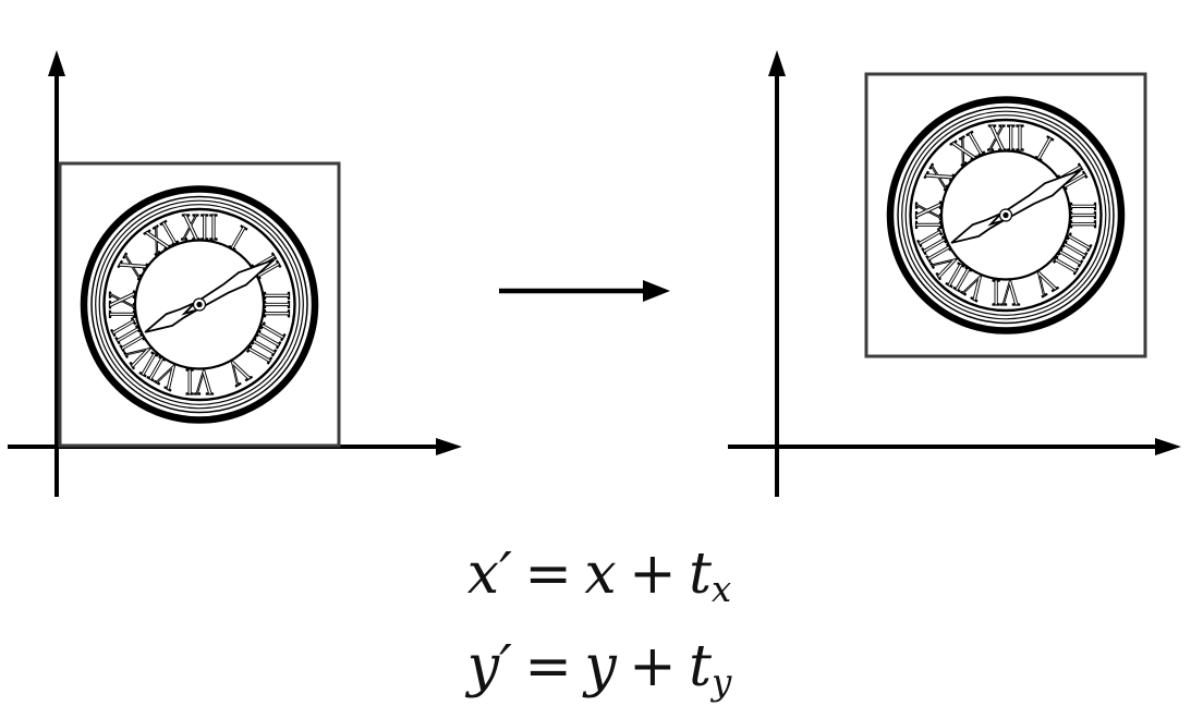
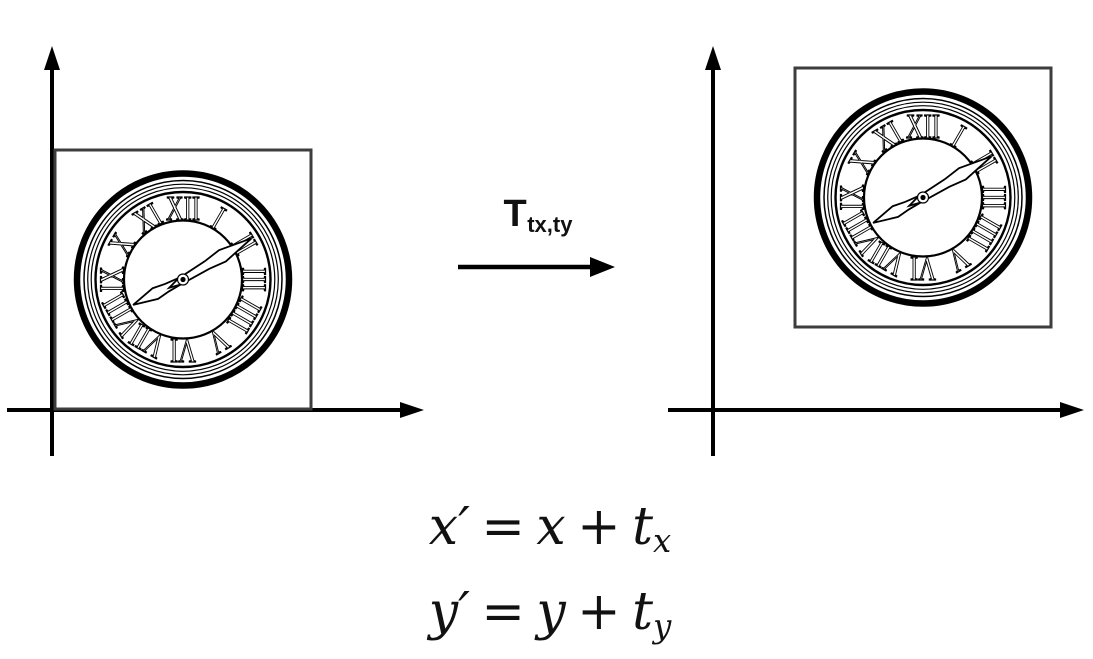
+ Ttx,ty
  x′ = x + tx
  y′ = y + ty
